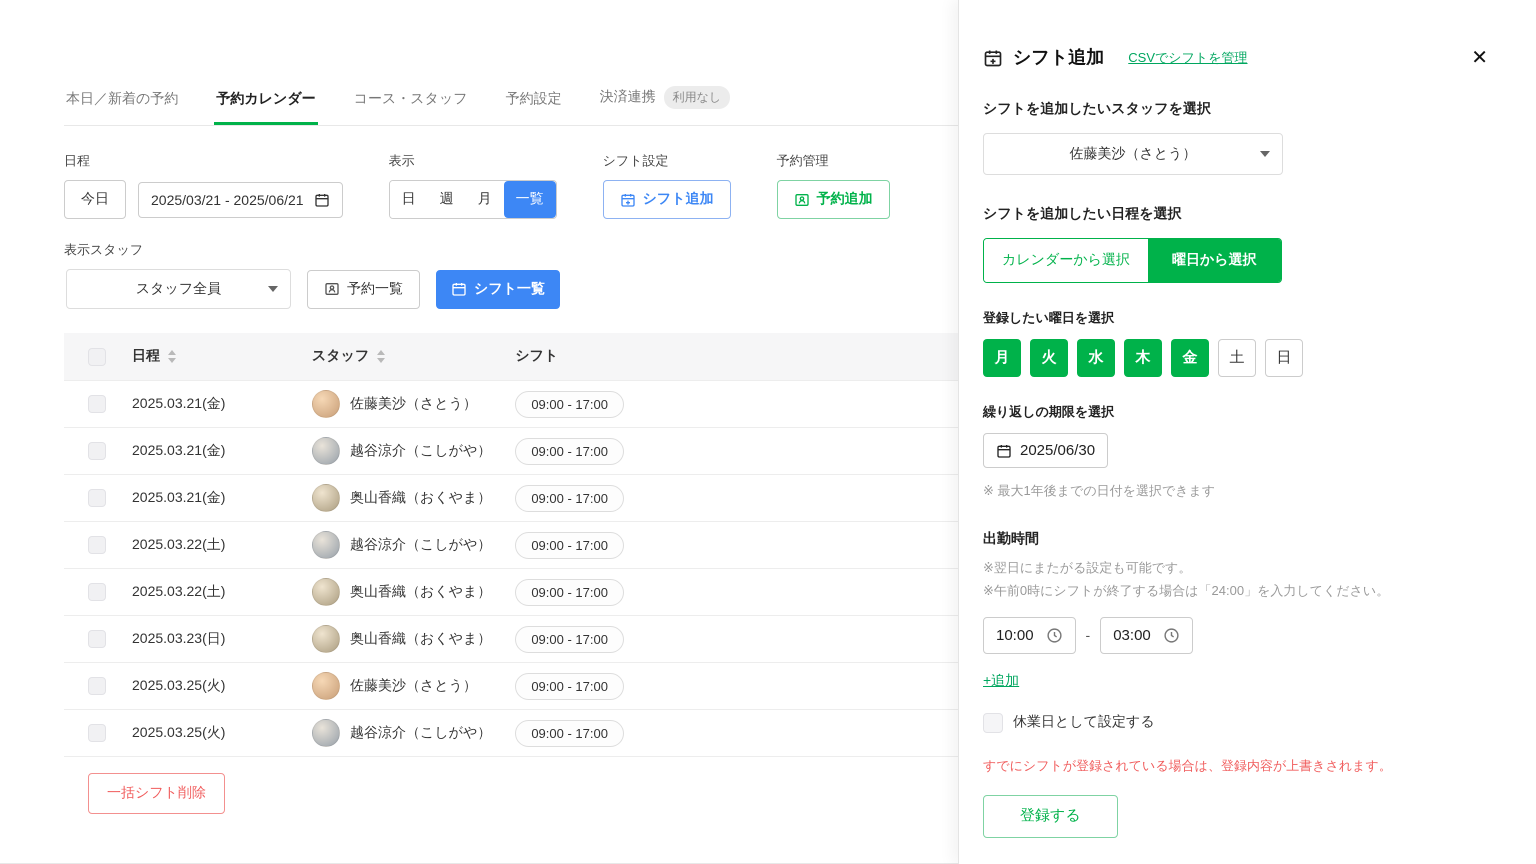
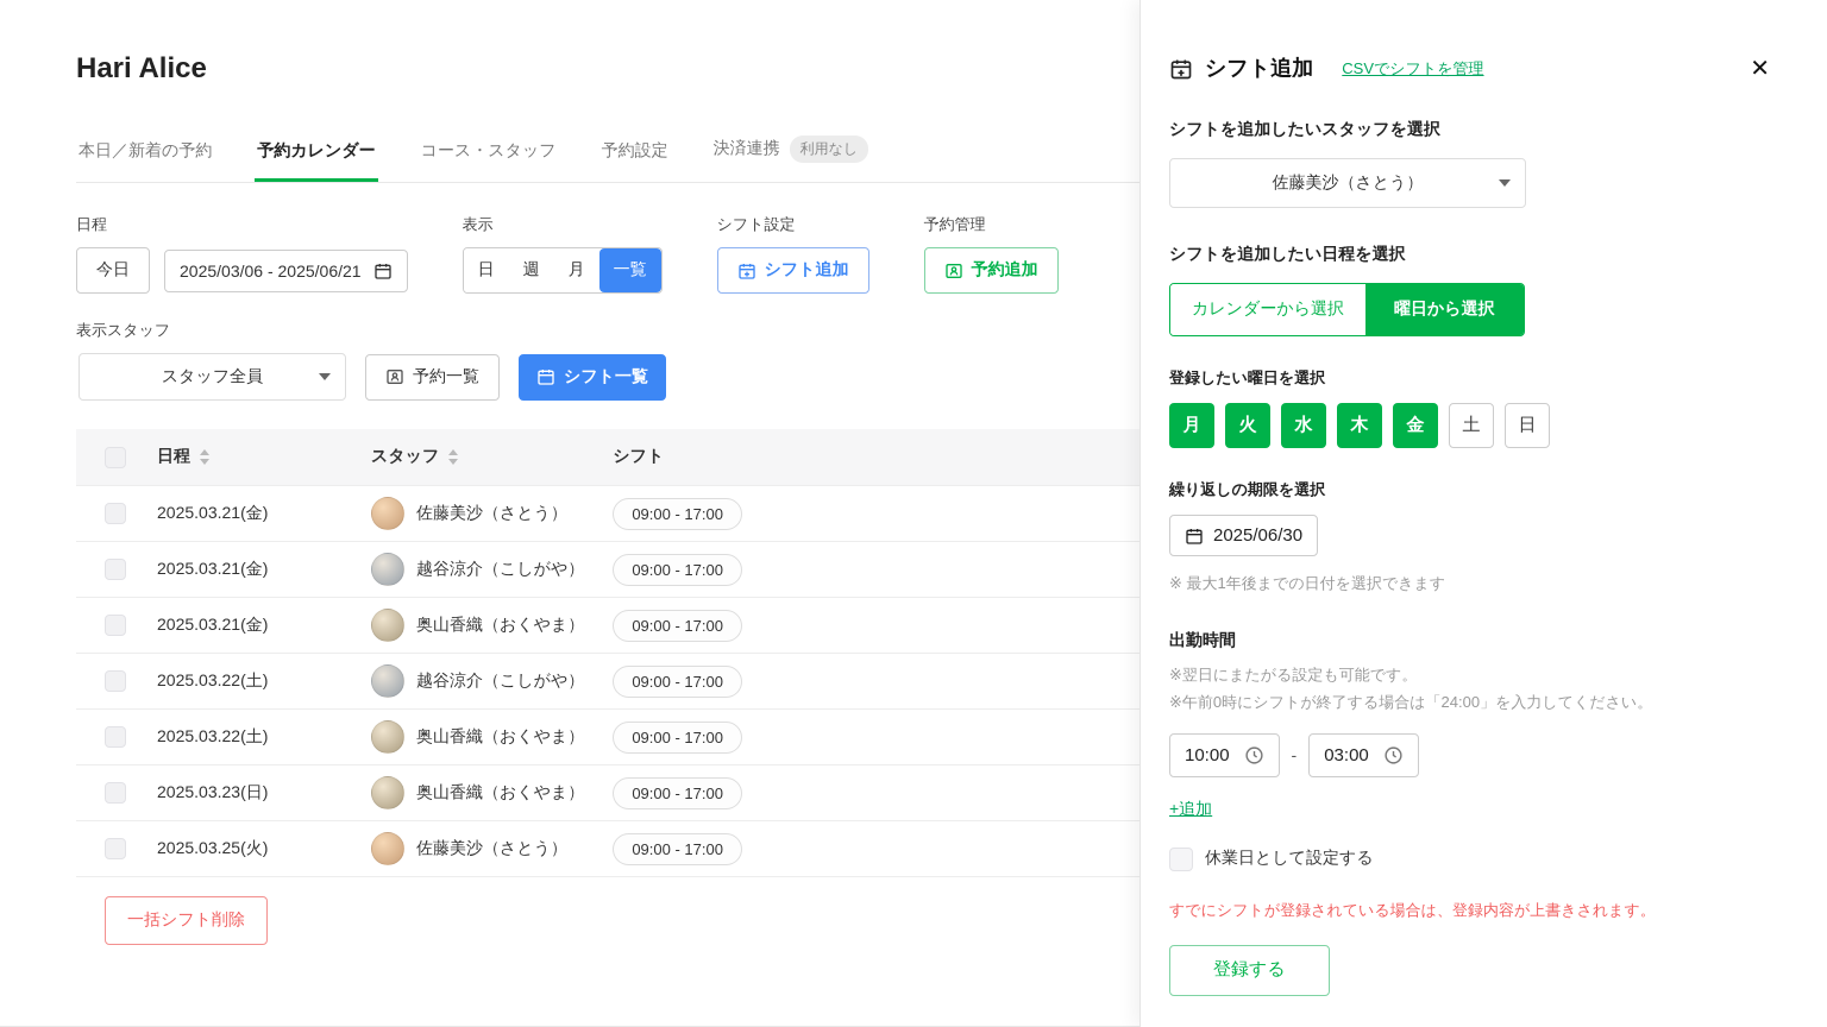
+ Hari Alice
  本日／新着の予約
  予約カレンダー
  コース・スタッフ
  予約設定
  決済連携
  利用なし
  日程
  今日
- 2025/03/21 - 2025/06/21
+ 2025/03/06 - 2025/06/21
  表示
  日
  週
  月
  一覧
  シフト設定
  シフト追加
  予約管理
  予約追加
  表示スタッフ
  スタッフ全員
  予約一覧
  シフト一覧
  	日程	スタッフ	シフト
  	2025.03.21(金)	佐藤美沙（さとう）	09:00 - 17:00
  	2025.03.21(金)	越谷涼介（こしがや）	09:00 - 17:00
  	2025.03.21(金)	奥山香織（おくやま）	09:00 - 17:00
  	2025.03.22(土)	越谷涼介（こしがや）	09:00 - 17:00
  	2025.03.22(土)	奥山香織（おくやま）	09:00 - 17:00
  	2025.03.23(日)	奥山香織（おくやま）	09:00 - 17:00
  	2025.03.25(火)	佐藤美沙（さとう）	09:00 - 17:00
- 	2025.03.25(火)	越谷涼介（こしがや）	09:00 - 17:00
  一括シフト削除
  シフト追加
  CSVでシフトを管理
  ✕
  シフトを追加したいスタッフを選択
  佐藤美沙（さとう）
  シフトを追加したい日程を選択
  カレンダーから選択
  曜日から選択
  登録したい曜日を選択
  月
  火
  水
  木
  金
  土
  日
  繰り返しの期限を選択
  2025/06/30
  ※ 最大1年後までの日付を選択できます
  出勤時間
  ※翌日にまたがる設定も可能です。
  ※午前0時にシフトが終了する場合は「24:00」を入力してください。
  10:00
  -
  03:00
  +追加
  休業日として設定する
  すでにシフトが登録されている場合は、登録内容が上書きされます。
  登録する
